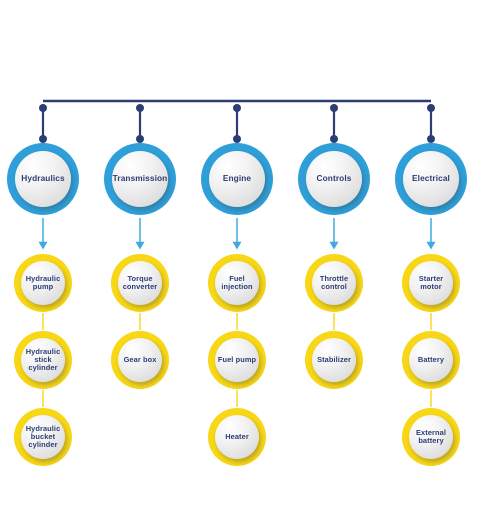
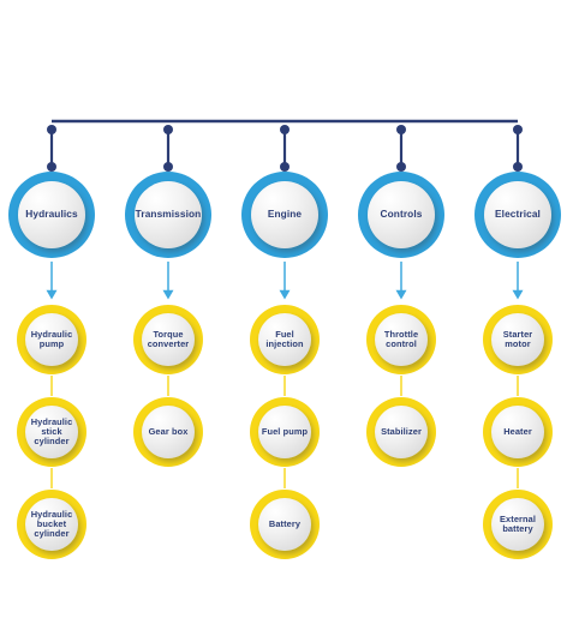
  Hydraulics
  Hydraulic pump
  Hydraulic stick cylinder
  Hydraulic bucket cylinder
  Transmission
  Torque converter
  Gear box
  Engine
  Fuel injection
  Fuel pump
- Heater
+ Battery
  Controls
  Throttle control
  Stabilizer
  Electrical
  Starter motor
- Battery
+ Heater
  External battery
